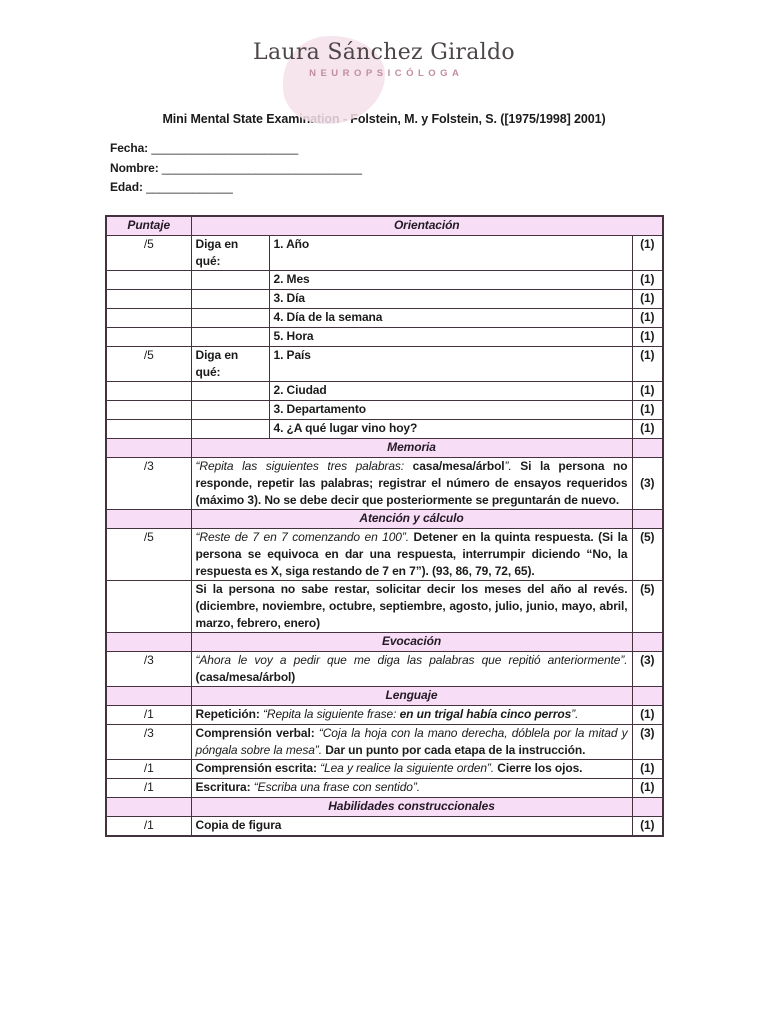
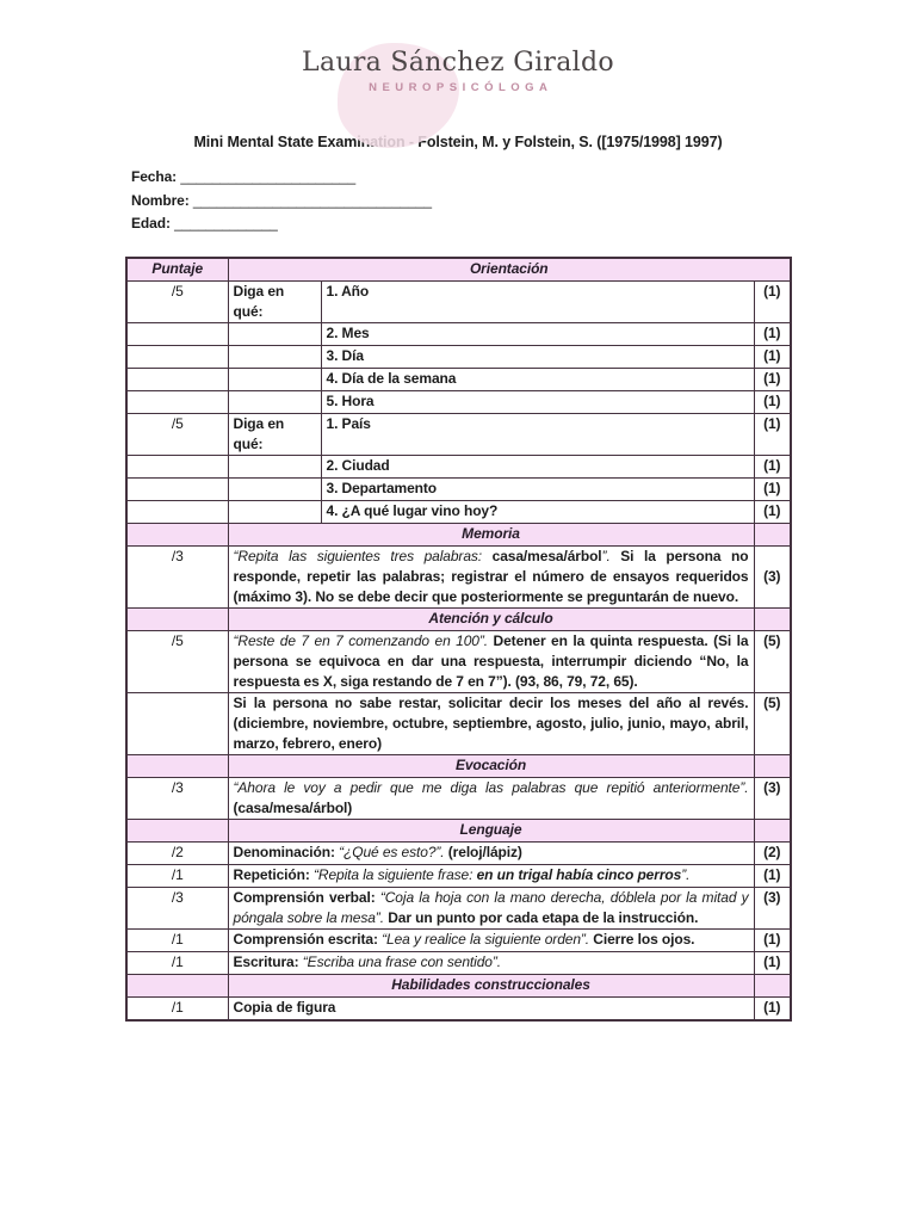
  Laura Sánchez Giraldo
  NEUROPSICÓLOGA
- Mini Mental State Examination - Folstein, M. y Folstein, S. ([1975/1998] 2001)
+ Mini Mental State Examination - Folstein, M. y Folstein, S. ([1975/1998] 1997)
  Fecha: ______________________
  Nombre: ______________________________
  Edad: _____________
  Puntaje	Orientación
  /5	Diga en qué:	1. Año	(1)
  		2. Mes	(1)
  		3. Día	(1)
  		4. Día de la semana	(1)
  		5. Hora	(1)
  /5	Diga en qué:	1. País	(1)
  		2. Ciudad	(1)
  		3. Departamento	(1)
  		4. ¿A qué lugar vino hoy?	(1)
  	Memoria
  /3	“Repita las siguientes tres palabras: casa/mesa/árbol”. Si la persona no responde, repetir las palabras; registrar el número de ensayos requeridos (máximo 3). No se debe decir que posteriormente se preguntarán de nuevo.	(3)
  	Atención y cálculo
  /5	“Reste de 7 en 7 comenzando en 100”. Detener en la quinta respuesta. (Si la persona se equivoca en dar una respuesta, interrumpir diciendo “No, la respuesta es X, siga restando de 7 en 7”). (93, 86, 79, 72, 65).	(5)
  	Si la persona no sabe restar, solicitar decir los meses del año al revés. (diciembre, noviembre, octubre, septiembre, agosto, julio, junio, mayo, abril, marzo, febrero, enero)	(5)
  	Evocación
  /3	“Ahora le voy a pedir que me diga las palabras que repitió anteriormente”. (casa/mesa/árbol)	(3)
  	Lenguaje
+ /2	Denominación: “¿Qué es esto?”. (reloj/lápiz)	(2)
  /1	Repetición: “Repita la siguiente frase: en un trigal había cinco perros”.	(1)
  /3	Comprensión verbal: “Coja la hoja con la mano derecha, dóblela por la mitad y póngala sobre la mesa”. Dar un punto por cada etapa de la instrucción.	(3)
  /1	Comprensión escrita: “Lea y realice la siguiente orden”. Cierre los ojos.	(1)
  /1	Escritura: “Escriba una frase con sentido”.	(1)
  	Habilidades construccionales
  /1	Copia de figura	(1)
